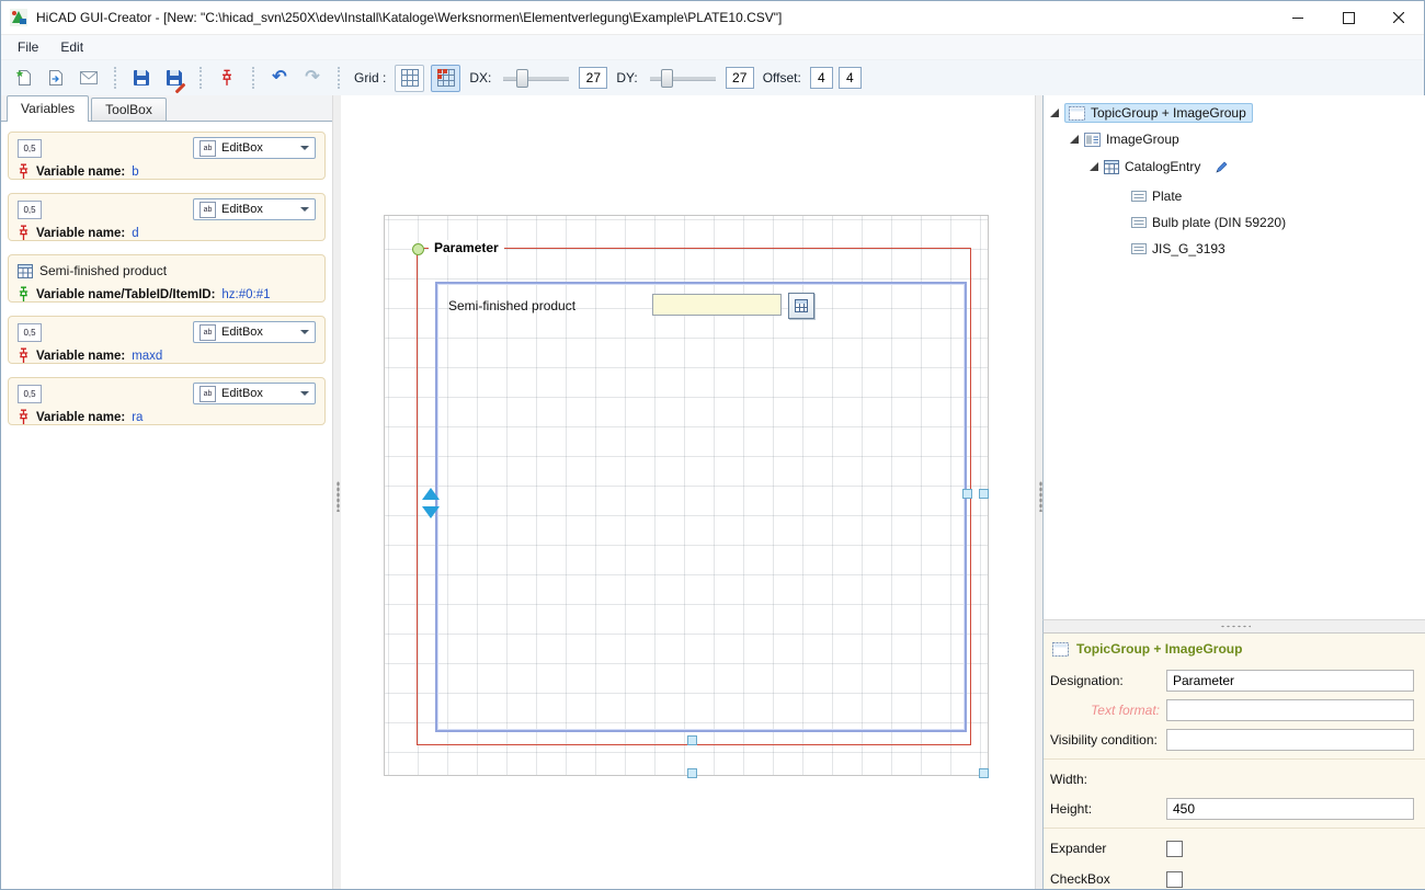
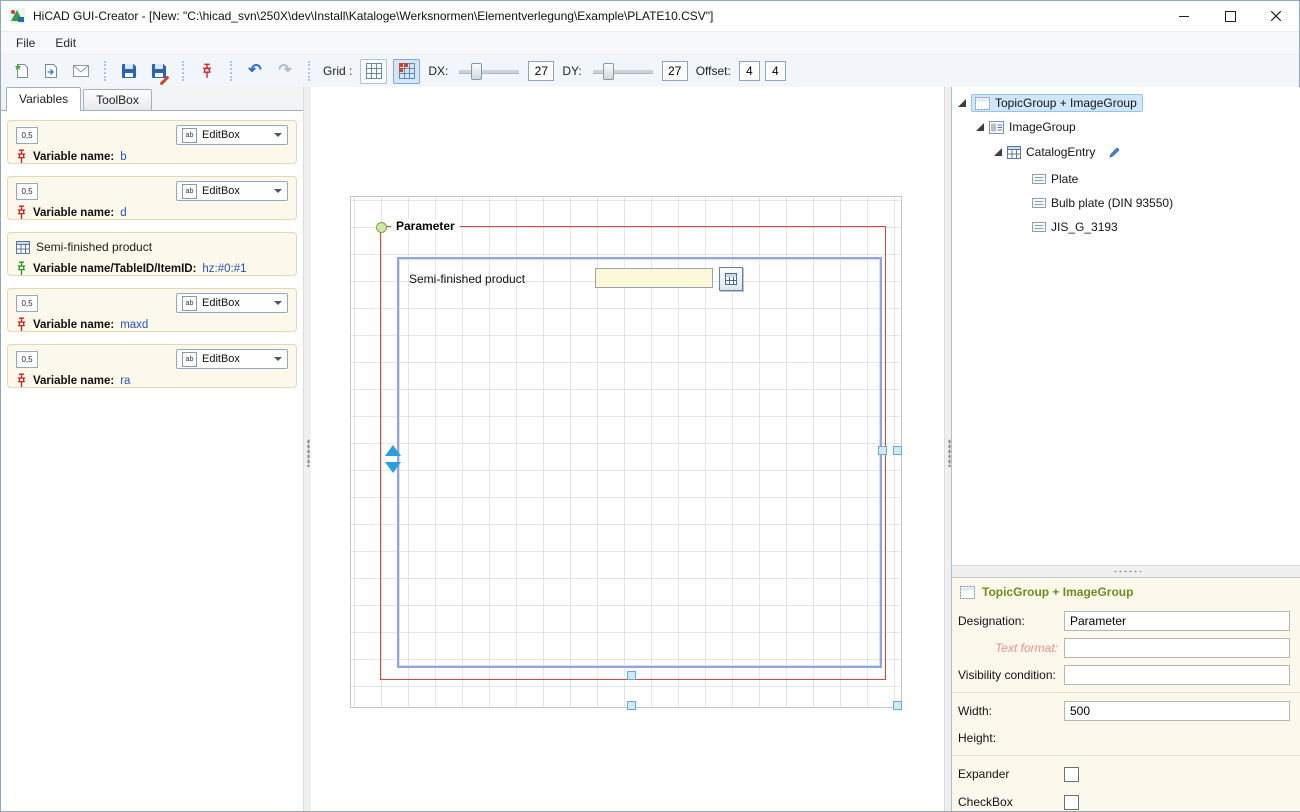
  HiCAD GUI-Creator - [New: "C:\hicad_svn\250X\dev\Install\Kataloge\Werksnormen\Elementverlegung\Example\PLATE10.CSV"]
  File
  Edit
  ↶
  ↷
  Grid :
  DX:
  27
  DY:
  27
  Offset:
  4
  4
  Variables
  ToolBox
  0,5
  EditBox
  Variable name:
  b
  0,5
  EditBox
  Variable name:
  d
  Semi-finished product
  Variable name/TableID/ItemID:
  hz:#0:#1
  0,5
  EditBox
  Variable name:
  maxd
  0,5
  EditBox
  Variable name:
  ra
  Parameter
  Semi-finished product
  TopicGroup + ImageGroup
  ImageGroup
  CatalogEntry
  Plate
- Bulb plate (DIN 59220)
+ Bulb plate (DIN 93550)
  JIS_G_3193
  TopicGroup + ImageGroup
  Designation:
  Parameter
  Text format:
  Visibility condition:
  Width:
+ 500
  Height:
- 450
  Expander
  CheckBox
